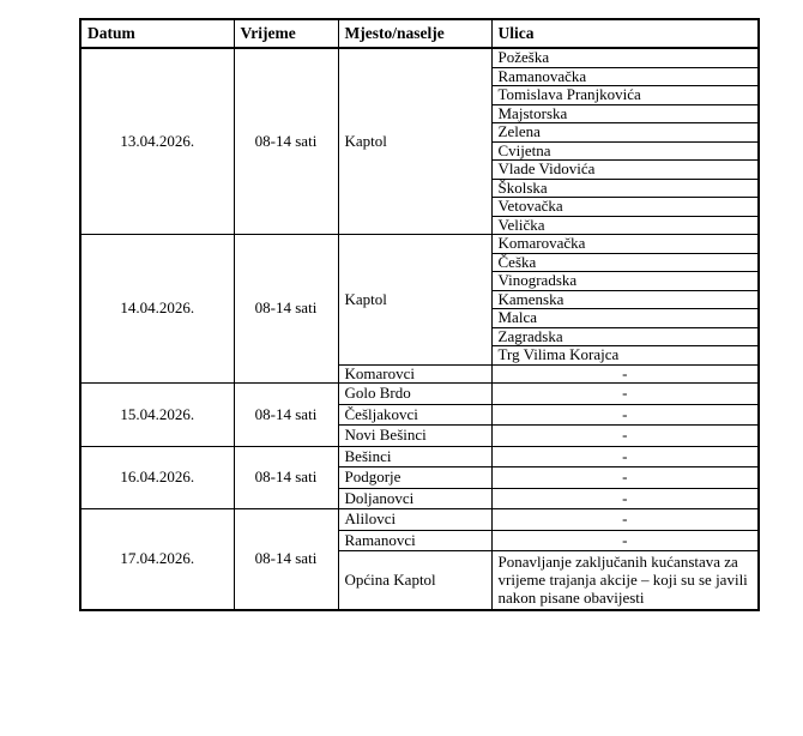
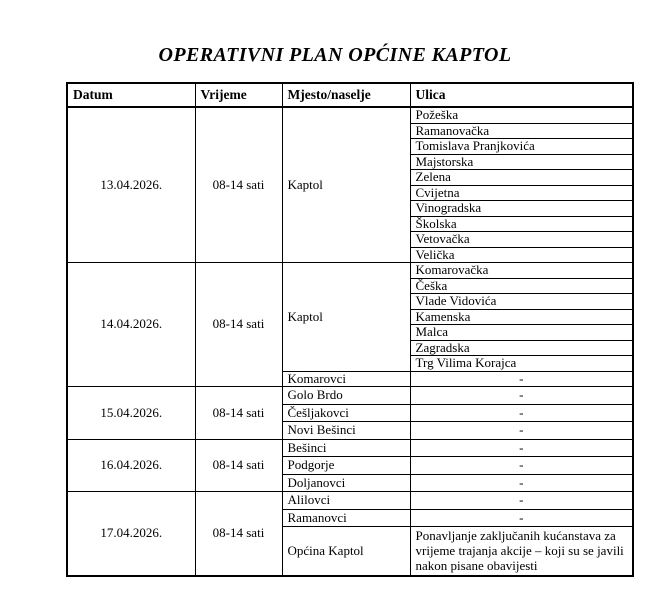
+ OPERATIVNI PLAN OPĆINE KAPTOL
  Datum	Vrijeme	Mjesto/naselje	Ulica
  13.04.2026.	08-14 sati	Kaptol	Požeška
  Ramanovačka
  Tomislava Pranjkovića
  Majstorska
  Zelena
  Cvijetna
- Vlade Vidovića
+ Vinogradska
  Školska
  Vetovačka
  Velička
  14.04.2026.	08-14 sati	Kaptol	Komarovačka
  Češka
- Vinogradska
+ Vlade Vidovića
  Kamenska
  Malca
  Zagradska
  Trg Vilima Korajca
  Komarovci	-
  15.04.2026.	08-14 sati	Golo Brdo	-
  Češljakovci	-
  Novi Bešinci	-
  16.04.2026.	08-14 sati	Bešinci	-
  Podgorje	-
  Doljanovci	-
  17.04.2026.	08-14 sati	Alilovci	-
  Ramanovci	-
  Općina Kaptol	Ponavljanje zaključanih kućanstava za vrijeme trajanja akcije – koji su se javili nakon pisane obavijesti
